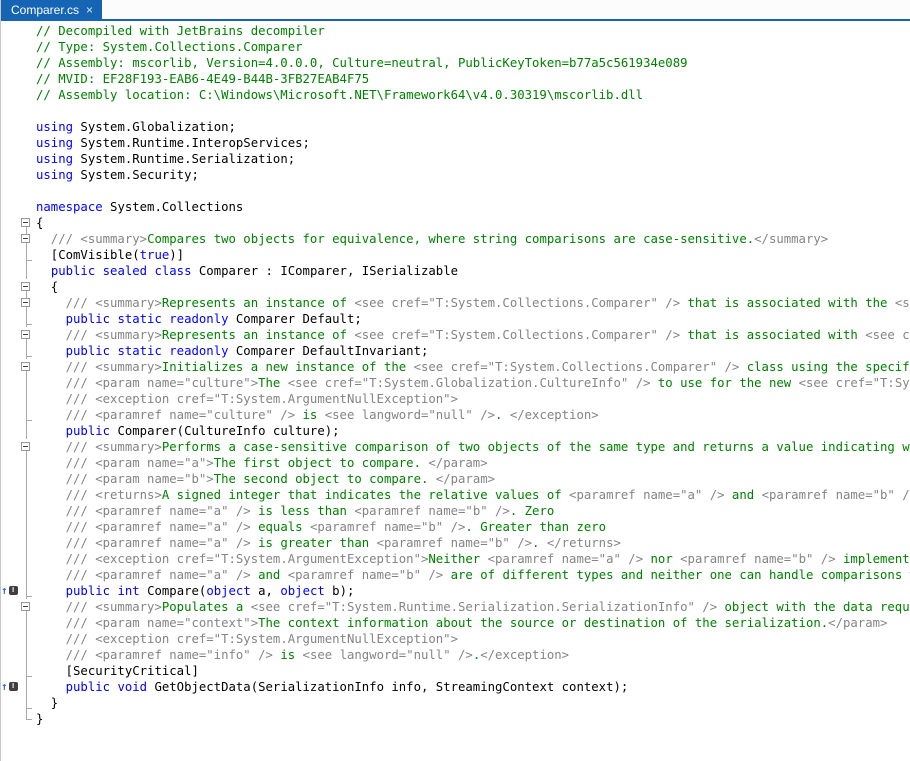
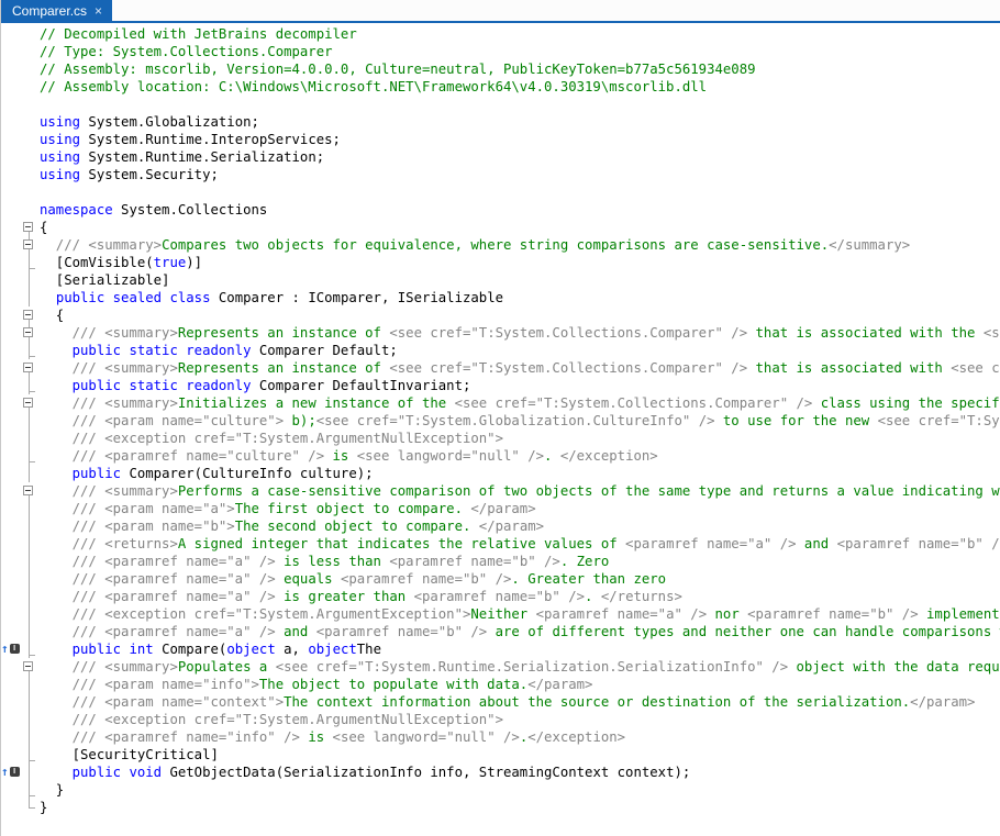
  Comparer.cs
  ×
  // Decompiled with JetBrains decompiler
  // Type: System.Collections.Comparer
  // Assembly: mscorlib, Version=4.0.0.0, Culture=neutral, PublicKeyToken=b77a5c561934e089
- // MVID: EF28F193-EAB6-4E49-B44B-3FB27EAB4F75
  // Assembly location: C:\Windows\Microsoft.NET\Framework64\v4.0.30319\mscorlib.dll
  using System.Globalization;
  using System.Runtime.InteropServices;
  using System.Runtime.Serialization;
  using System.Security;
  namespace System.Collections
  {
  /// <summary>Compares two objects for equivalence, where string comparisons are case-sensitive.</summary>
  [ComVisible(true)]
+ [Serializable]
  public sealed class Comparer : IComparer, ISerializable
  {
  /// <summary>Represents an instance of <see cref="T:System.Collections.Comparer" /> that is associated with the <s
  public static readonly Comparer Default;
  /// <summary>Represents an instance of <see cref="T:System.Collections.Comparer" /> that is associated with <see c
  public static readonly Comparer DefaultInvariant;
  /// <summary>Initializes a new instance of the <see cref="T:System.Collections.Comparer" /> class using the specif
- /// <param name="culture">The <see cref="T:System.Globalization.CultureInfo" /> to use for the new <see cref="T:Sy
+ /// <param name="culture"> b);<see cref="T:System.Globalization.CultureInfo" /> to use for the new <see cref="T:Sy
  /// <exception cref="T:System.ArgumentNullException">
  /// <paramref name="culture" /> is <see langword="null" />. </exception>
  public Comparer(CultureInfo culture);
  /// <summary>Performs a case-sensitive comparison of two objects of the same type and returns a value indicating w
  /// <param name="a">The first object to compare. </param>
  /// <param name="b">The second object to compare. </param>
  /// <returns>A signed integer that indicates the relative values of <paramref name="a" /> and <paramref name="b" /
  /// <paramref name="a" /> is less than <paramref name="b" />. Zero
  /// <paramref name="a" /> equals <paramref name="b" />. Greater than zero
  /// <paramref name="a" /> is greater than <paramref name="b" />. </returns>
  /// <exception cref="T:System.ArgumentException">Neither <paramref name="a" /> nor <paramref name="b" /> implement
  /// <paramref name="a" /> and <paramref name="b" /> are of different types and neither one can handle comparisons
  ↑
- public int Compare(object a, object b);
+ public int Compare(object a, objectThe
  /// <summary>Populates a <see cref="T:System.Runtime.Serialization.SerializationInfo" /> object with the data requ
+ /// <param name="info">The object to populate with data.</param>
  /// <param name="context">The context information about the source or destination of the serialization.</param>
  /// <exception cref="T:System.ArgumentNullException">
  /// <paramref name="info" /> is <see langword="null" />.</exception>
  [SecurityCritical]
  ↑
  public void GetObjectData(SerializationInfo info, StreamingContext context);
  }
  }
